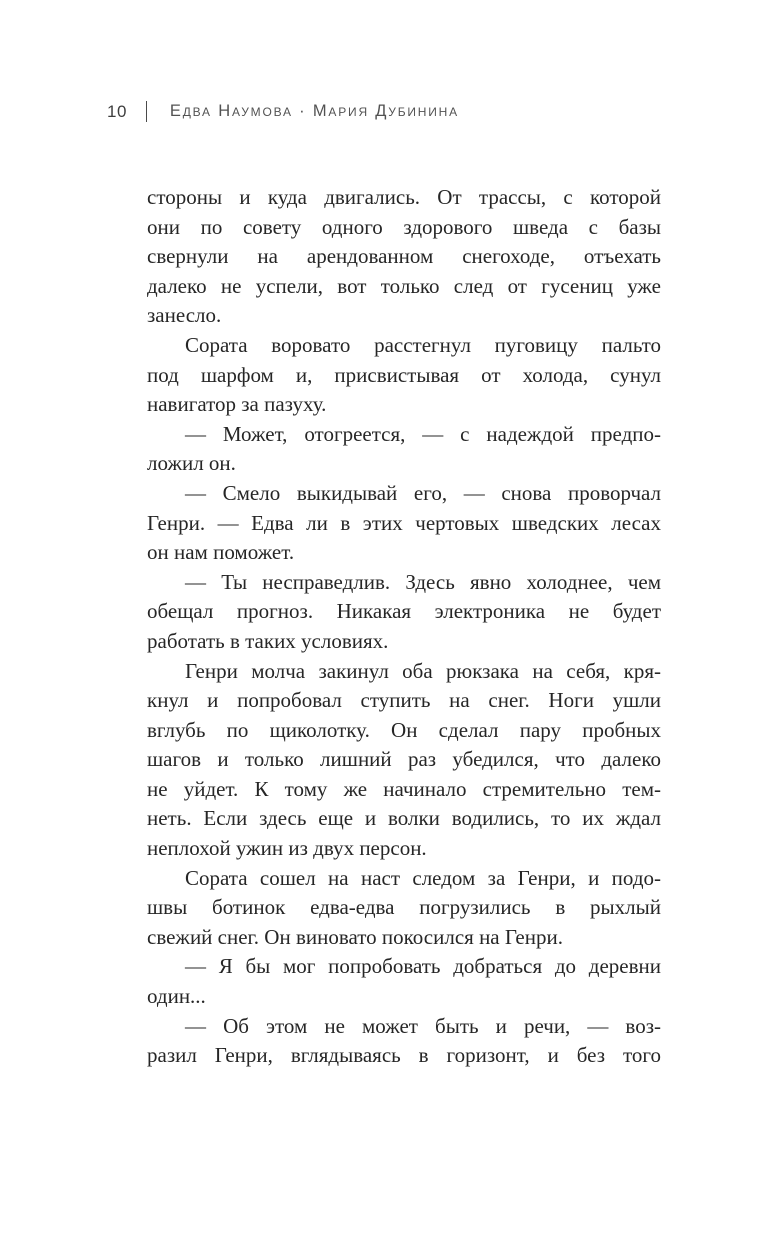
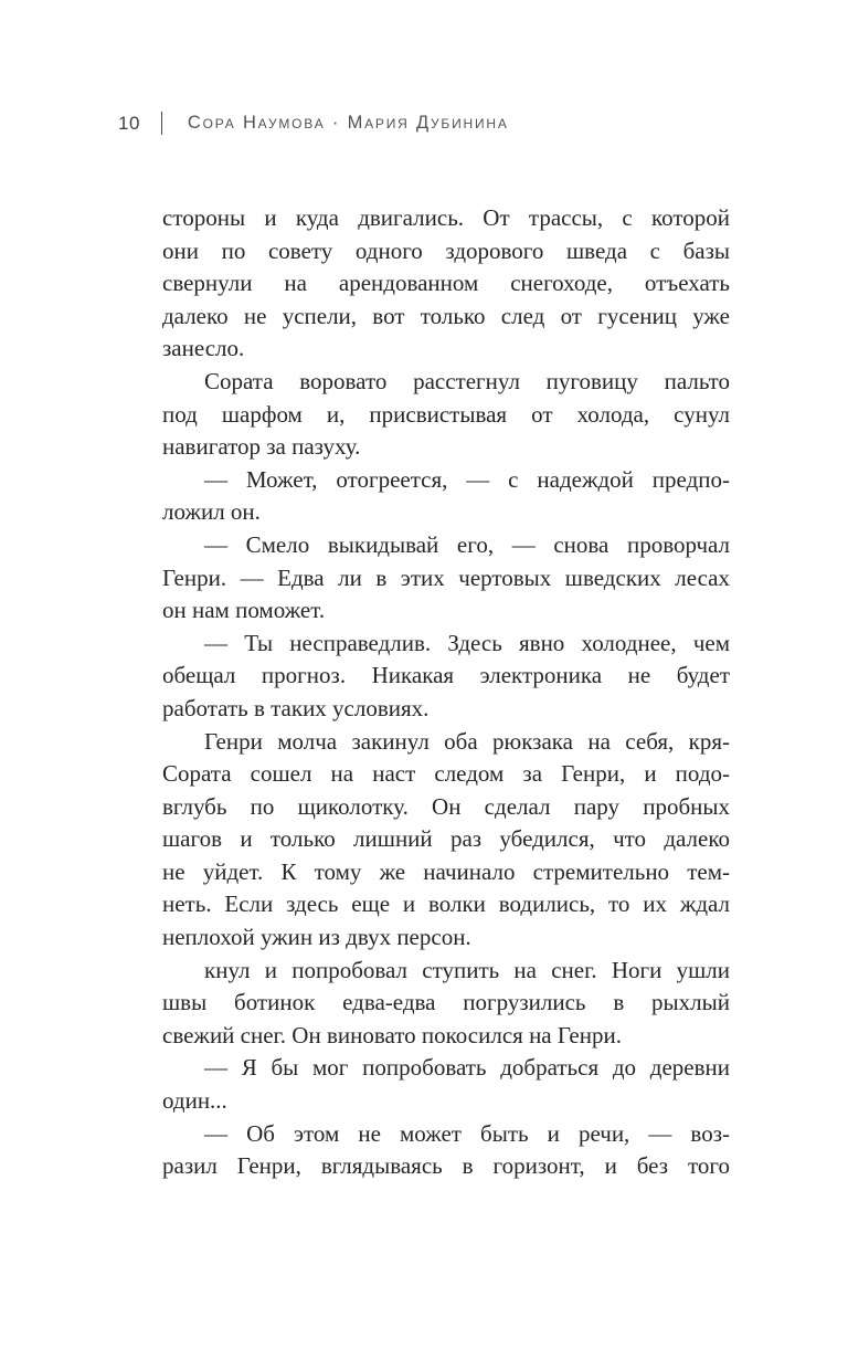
  10
- Едва Наумова · Мария Дубинина
+ Сора Наумова · Мария Дубинина
  стороны и куда двигались. От трассы, с которой
  они по совету одного здорового шведа с базы
  свернули на арендованном снегоходе, отъехать
  далеко не успели, вот только след от гусениц уже
  занесло.
  Сората воровато расстегнул пуговицу пальто
  под шарфом и, присвистывая от холода, сунул
  навигатор за пазуху.
  — Может, отогреется, — с надеждой предпо-
  ложил он.
  — Смело выкидывай его, — снова проворчал
  Генри. — Едва ли в этих чертовых шведских лесах
  он нам поможет.
  — Ты несправедлив. Здесь явно холоднее, чем
  обещал прогноз. Никакая электроника не будет
  работать в таких условиях.
  Генри молча закинул оба рюкзака на себя, кря-
- кнул и попробовал ступить на снег. Ноги ушли
+ Сората сошел на наст следом за Генри, и подо-
  вглубь по щиколотку. Он сделал пару пробных
  шагов и только лишний раз убедился, что далеко
  не уйдет. К тому же начинало стремительно тем-
  неть. Если здесь еще и волки водились, то их ждал
  неплохой ужин из двух персон.
- Сората сошел на наст следом за Генри, и подо-
+ кнул и попробовал ступить на снег. Ноги ушли
  швы ботинок едва-едва погрузились в рыхлый
  свежий снег. Он виновато покосился на Генри.
  — Я бы мог попробовать добраться до деревни
  один...
  — Об этом не может быть и речи, — воз-
  разил Генри, вглядываясь в горизонт, и без того
